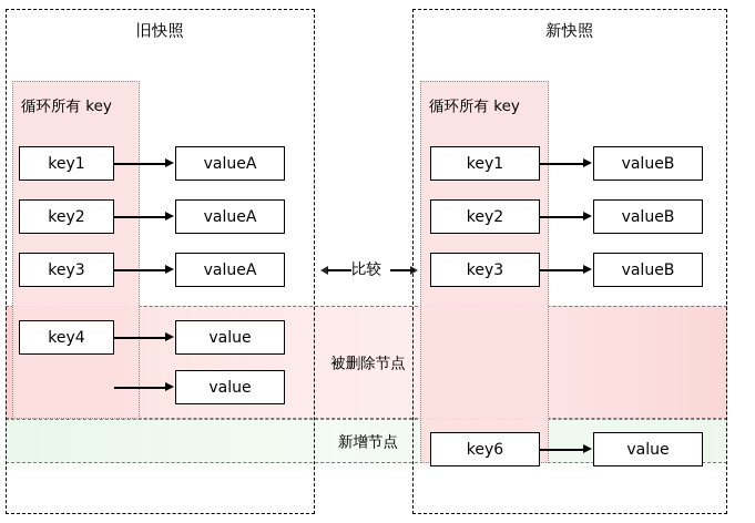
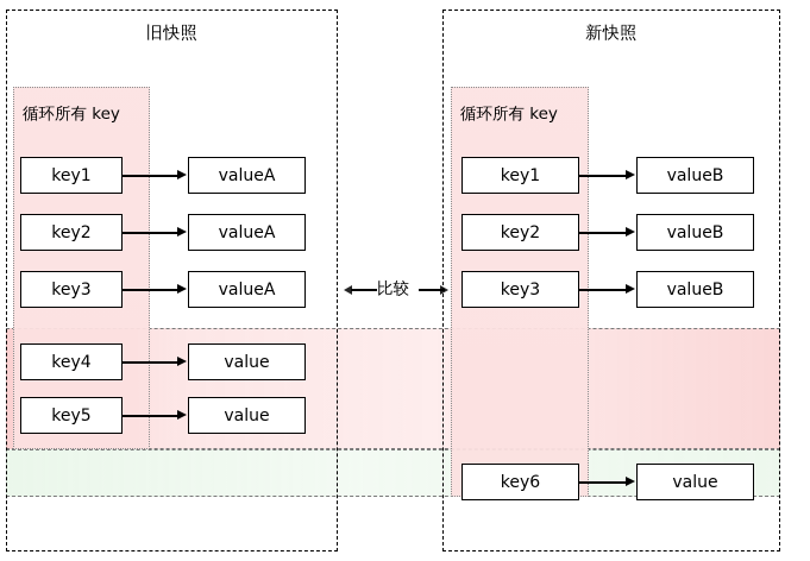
  旧快照
  循环所有 key
  key1
  valueA
  key2
  valueA
  key3
  valueA
  key4
  value
+ key5
  value
  比较
- 被删除节点
- 新增节点
  新快照
  循环所有 key
  key1
  valueB
  key2
  valueB
  key3
  valueB
  key6
  value
